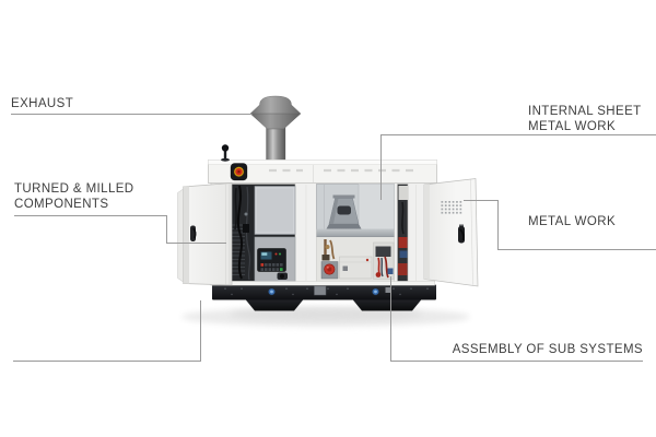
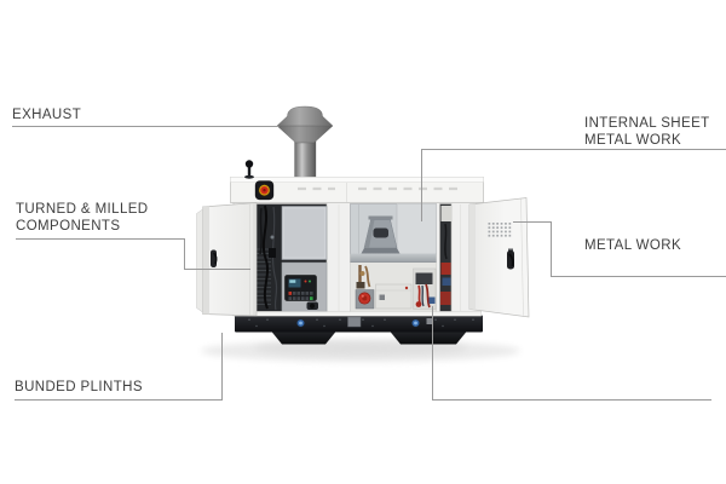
  EXHAUST
  TURNED & MILLED
  COMPONENTS
+ BUNDED PLINTHS
  INTERNAL SHEET
  METAL WORK
  METAL WORK
- ASSEMBLY OF SUB SYSTEMS
